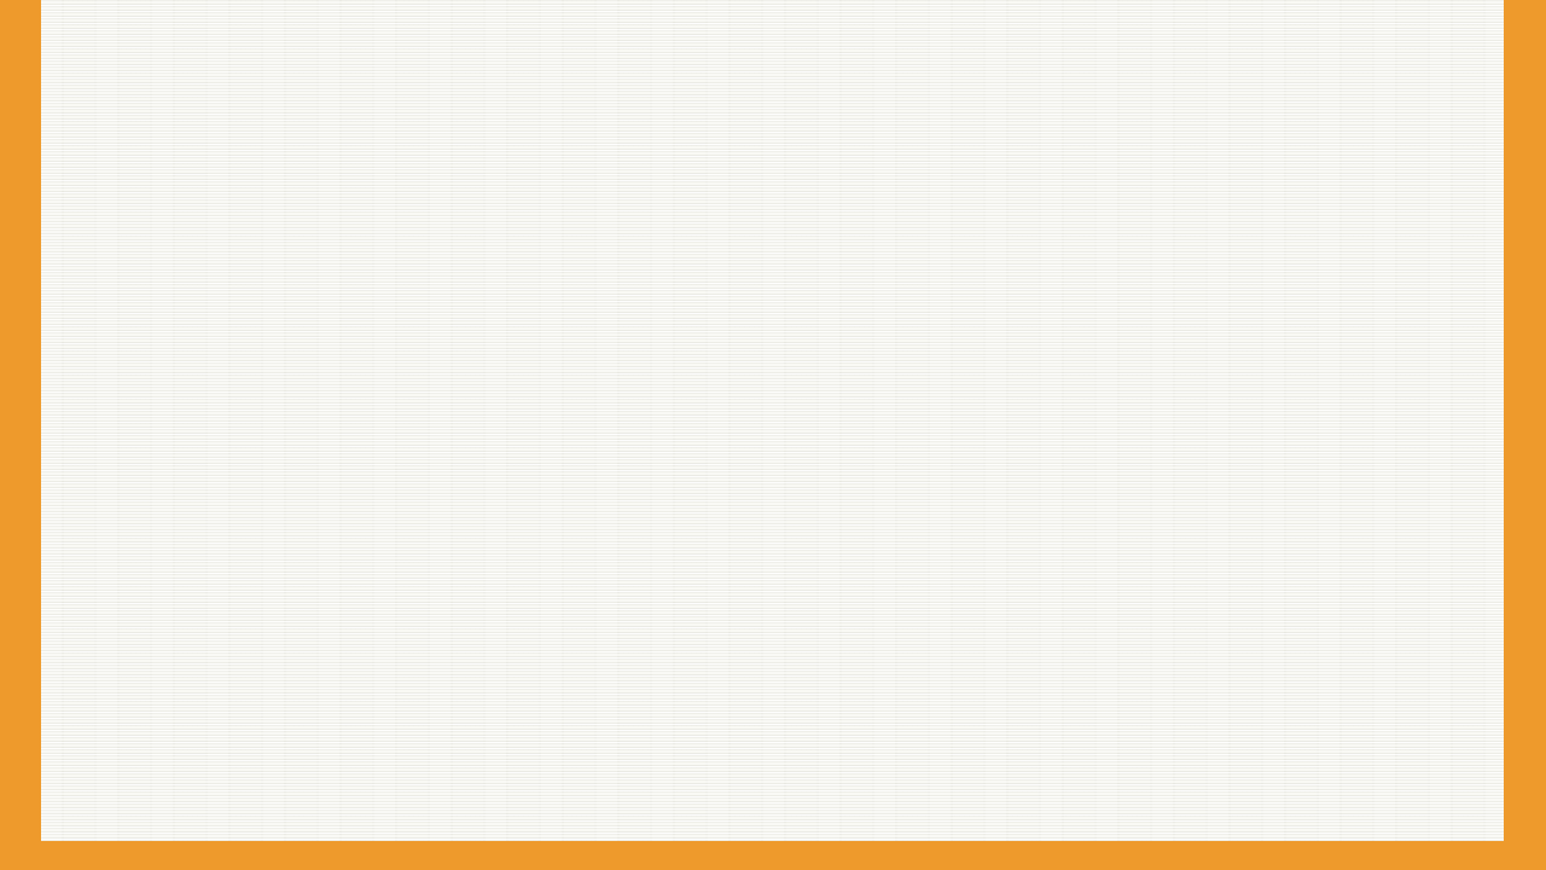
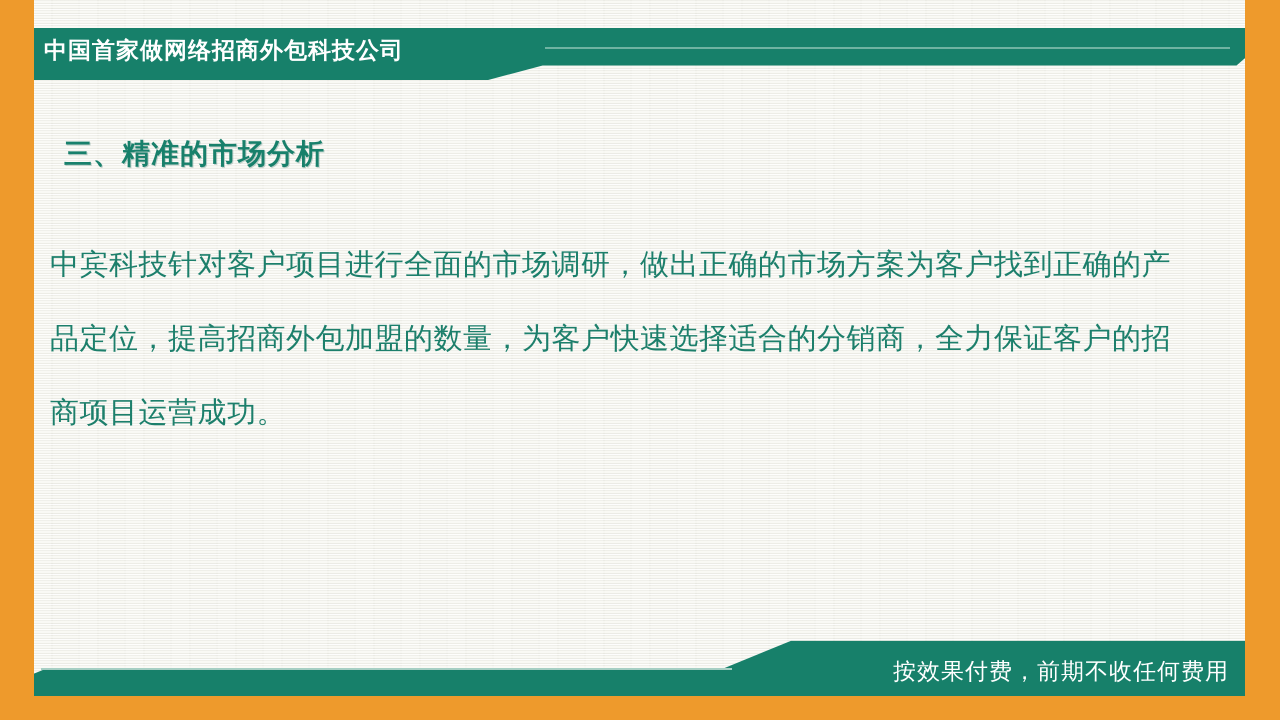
+ 中国首家做网络招商外包科技公司
+ 三、精准的市场分析
+ 中宾科技针对客户项目进行全面的市场调研，做出正确的市场方案为客户找到正确的产品定位，提高招商外包加盟的数量，为客户快速选择适合的分销商，全力保证客户的招商项目运营成功。
+ 按效果付费，前期不收任何费用
